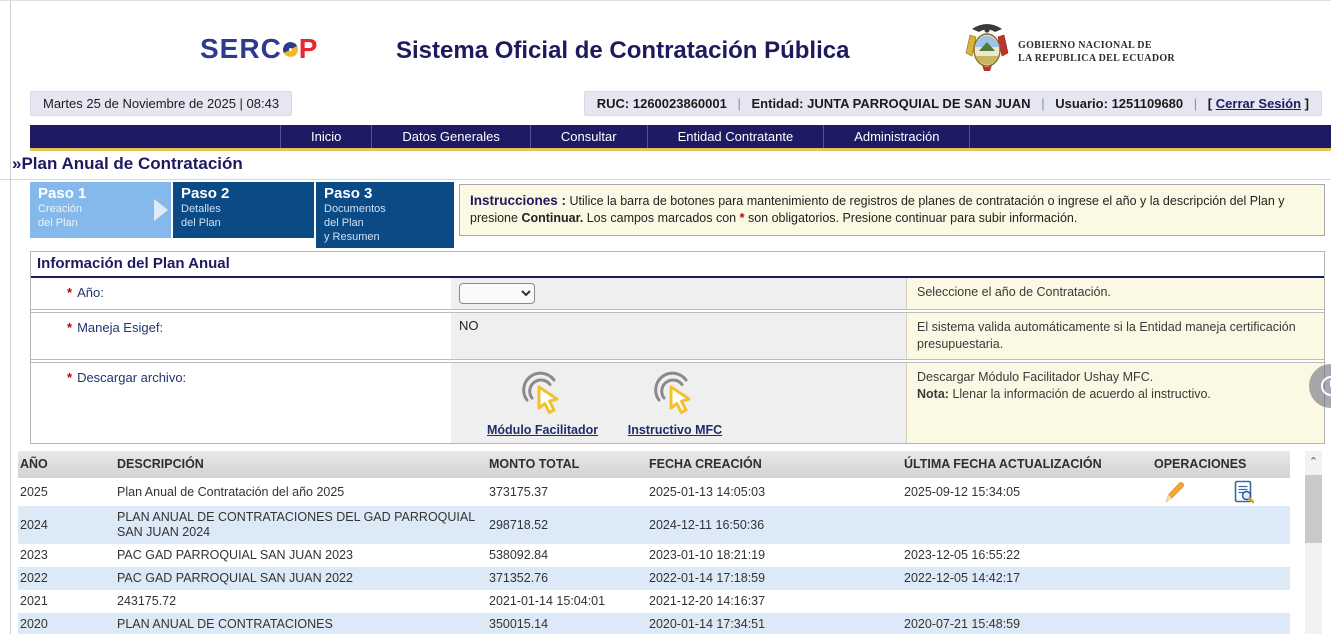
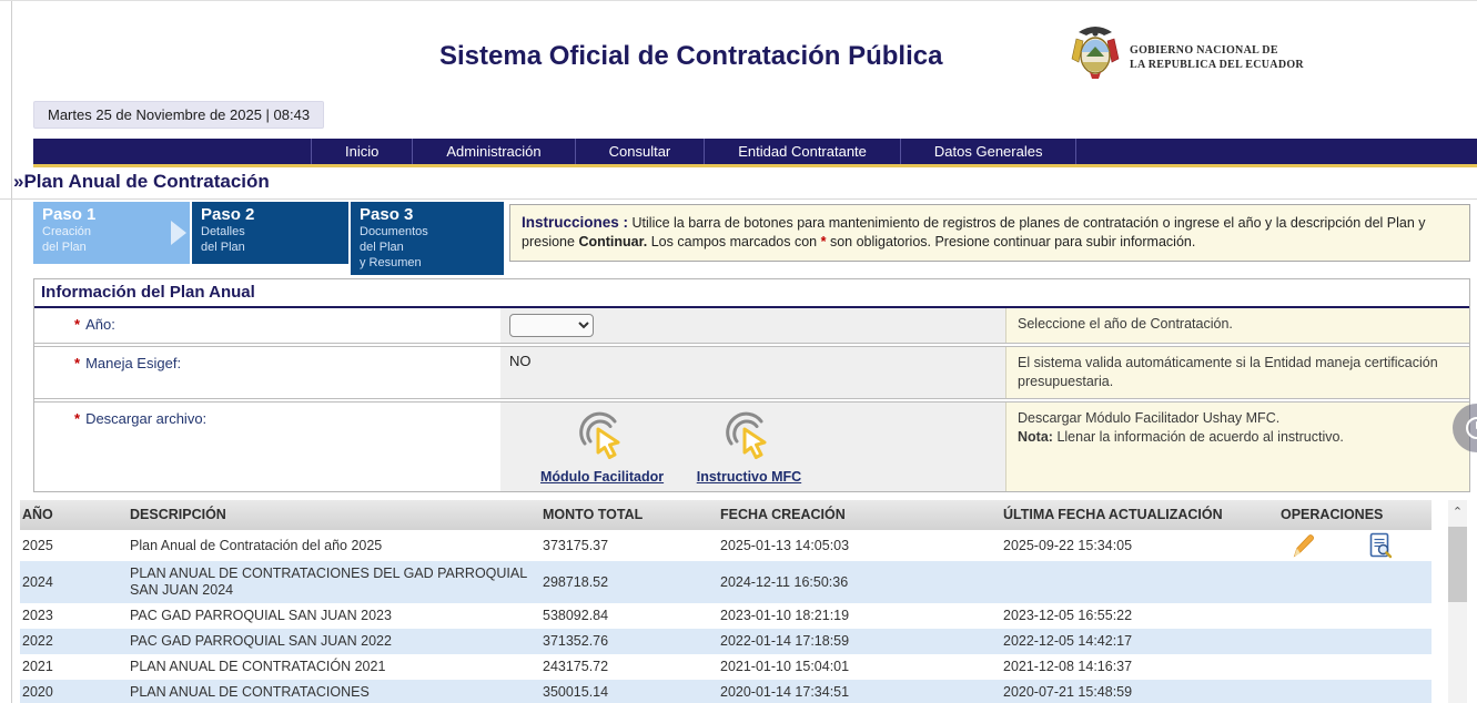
- SERC
- P
  Sistema Oficial de Contratación Pública
  GOBIERNO NACIONAL DE
  LA REPUBLICA DEL ECUADOR
  Martes 25 de Noviembre de 2025 | 08:43
- RUC: 1260023860001 | Entidad: JUNTA PARROQUIAL DE SAN JUAN | Usuario: 1251109680 | [ Cerrar Sesión ]
  Inicio
- Datos Generales
+ Administración
  Consultar
  Entidad Contratante
- Administración
+ Datos Generales
  »Plan Anual de Contratación
  Paso 1
  Creación
  del Plan
  Paso 2
  Detalles
  del Plan
  Paso 3
  Documentos
  del Plan
  y Resumen
  Instrucciones : Utilice la barra de botones para mantenimiento de registros de planes de contratación o ingrese el año y la descripción del Plan y presione Continuar. Los campos marcados con * son obligatorios. Presione continuar para subir información.
  Información del Plan Anual
  * Año:
  Seleccione el año de Contratación.
  * Maneja Esigef:
  NO
  El sistema valida automáticamente si la Entidad maneja certificación presupuestaria.
  * Descargar archivo:
  Módulo Facilitador
  Instructivo MFC
  Descargar Módulo Facilitador Ushay MFC.
  Nota: Llenar la información de acuerdo al instructivo.
  AÑO
  DESCRIPCIÓN
  MONTO TOTAL
  FECHA CREACIÓN
  ÚLTIMA FECHA ACTUALIZACIÓN
  OPERACIONES
  2025
  Plan Anual de Contratación del año 2025
  373175.37
  2025-01-13 14:05:03
- 2025-09-12 15:34:05
+ 2025-09-22 15:34:05
  2024
  PLAN ANUAL DE CONTRATACIONES DEL GAD PARROQUIAL SAN JUAN 2024
  298718.52
  2024-12-11 16:50:36
  2023
  PAC GAD PARROQUIAL SAN JUAN 2023
  538092.84
  2023-01-10 18:21:19
  2023-12-05 16:55:22
  2022
  PAC GAD PARROQUIAL SAN JUAN 2022
  371352.76
  2022-01-14 17:18:59
  2022-12-05 14:42:17
  2021
+ PLAN ANUAL DE CONTRATACIÓN 2021
  243175.72
- 2021-01-14 15:04:01
+ 2021-01-10 15:04:01
- 2021-12-20 14:16:37
+ 2021-12-08 14:16:37
  2020
  PLAN ANUAL DE CONTRATACIONES
  350015.14
  2020-01-14 17:34:51
  2020-07-21 15:48:59
  ⌃
